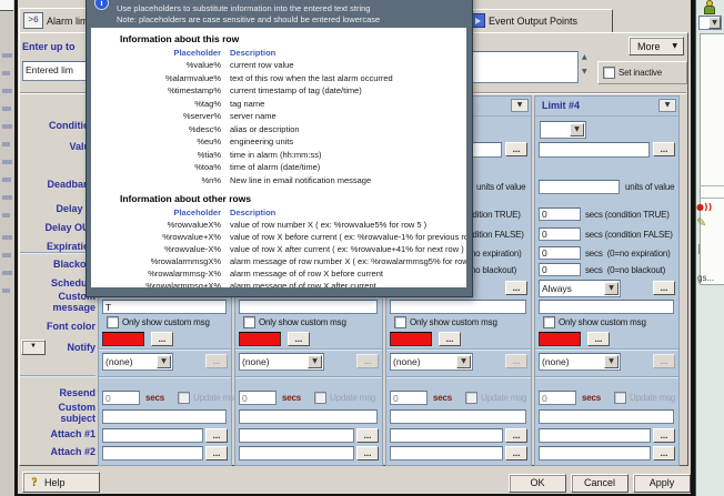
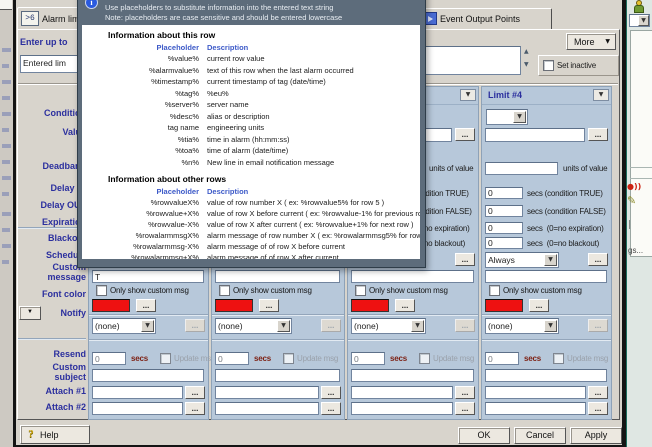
  ●))
  ✎
  gs...
  >6
  Alarm lim
  Event Output Points
  Enter up to
  Entered lim
  More
  Set inactive
  Conditi
  Deadba
  Delay
  Delay O
  Expirati
  Blacko
  Schedu
  Custo
  message
  Font color
  Notify
  Resend
  Custom
  subject
  Attach #1
  Attach #2
  T
  Only show custom msg
  ...
  (none)
  ...
  0
  secs
  Update ms
  ...
  ...
  Only show custom msg
  ...
  (none)
  ...
  0
  secs
  Update msg
  ...
  ...
  ...
  units of value
  ...
  Only show custom msg
  ...
  (none)
  ...
  0
  secs
  Update msg
  ...
  ...
  Limit #4
  ...
  units of value
  0
  secs (condition TRUE)
  0
  secs (condition FALSE)
  0
  secs (0=no expiration)
  0
  secs (0=no blackout)
  Always
  ...
  Only show custom msg
  ...
  (none)
  ...
  0
  secs
  Update msg
  ...
  ...
  ?
  Help
  OK
  Cancel
  Apply
  i
  Use placeholders to substitute information into the entered text string
  Note: placeholders are case sensitive and should be entered lowercase
  Information about this row
  Placeholder
  Description
  %value%
  current row value
  %alarmvalue%
  text of this row when the last alarm occurred
  %timestamp%
  current timestamp of tag (date/time)
  %tag%
- tag name
+ %eu%
  %server%
  server name
  %desc%
  alias or description
- %eu%
+ tag name
  engineering units
  %tia%
  time in alarm (hh:mm:ss)
  %toa%
  time of alarm (date/time)
  %n%
  New line in email notification message
  Information about other rows
  Placeholder
  Description
  %rowvalueX%
  value of row number X ( ex: %rowvalue5% for row 5 )
  %rowvalue+X%
  value of row X before current ( ex: %rowvalue-1% for previous r
  %rowvalue-X%
- value of row X after current ( ex: %rowvalue+41% for next row )
+ value of row X after current ( ex: %rowvalue+1% for next row )
  %rowalarmmsgX%
  alarm message of row number X ( ex: %rowalarmmsg5% for row
  %rowalarmmsg-X%
  alarm message of of row X before current
  %rowalarmmsg+X%
  alarm message of of row X after current
